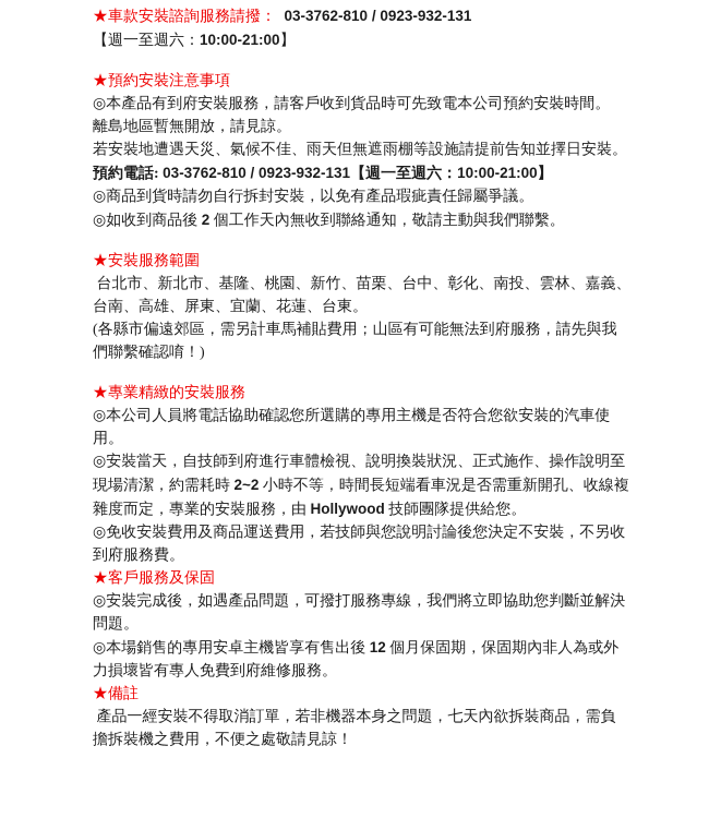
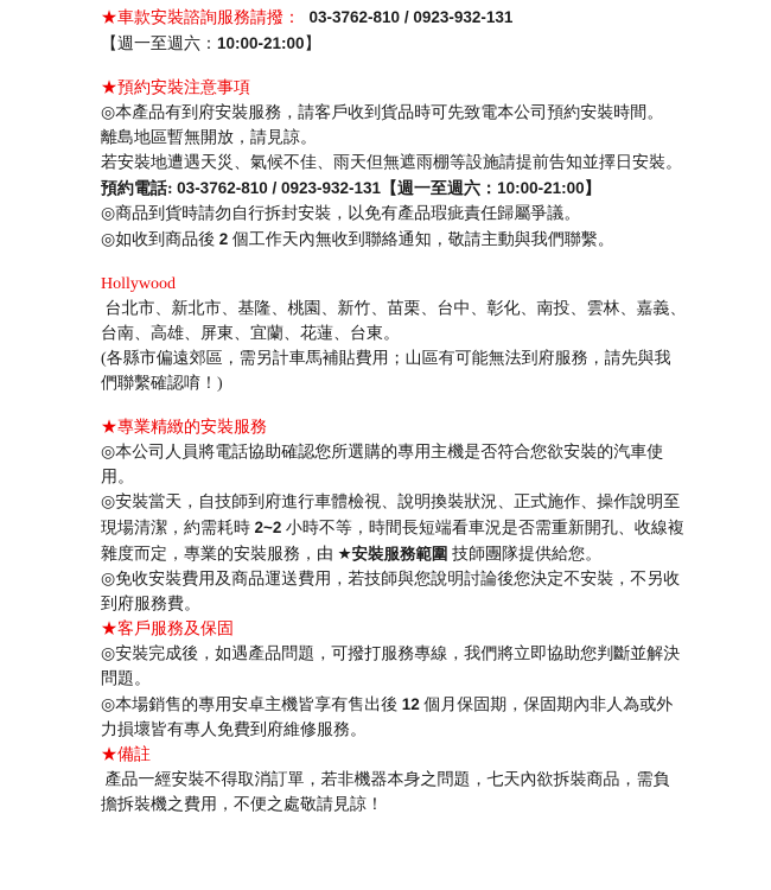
  ★車款安裝諮詢服務請撥： 03-3762-810 / 0923-932-131
  【週一至週六：10:00-21:00】
  ★預約安裝注意事項
  ◎本產品有到府安裝服務，請客戶收到貨品時可先致電本公司預約安裝時間。
  離島地區暫無開放，請見諒。
  若安裝地遭遇天災、氣候不佳、雨天但無遮雨棚等設施請提前告知並擇日安裝。
  預約電話: 03-3762-810 / 0923-932-131【週一至週六：10:00-21:00】
  ◎商品到貨時請勿自行拆封安裝，以免有產品瑕疵責任歸屬爭議。
  ◎如收到商品後 2 個工作天內無收到聯絡通知，敬請主動與我們聯繫。
- ★安裝服務範圍
+ Hollywood
  台北市、新北市、基隆、桃園、新竹、苗栗、台中、彰化、南投、雲林、嘉義、
  台南、高雄、屏東、宜蘭、花蓮、台東。
  (各縣市偏遠郊區，需另計車馬補貼費用；山區有可能無法到府服務，請先與我
  們聯繫確認唷！)
  ★專業精緻的安裝服務
  ◎本公司人員將電話協助確認您所選購的專用主機是否符合您欲安裝的汽車使
  用。
  ◎安裝當天，自技師到府進行車體檢視、說明換裝狀況、正式施作、操作說明至
  現場清潔，約需耗時 2~2 小時不等，時間長短端看車況是否需重新開孔、收線複
- 雜度而定，專業的安裝服務，由 Hollywood 技師團隊提供給您。
+ 雜度而定，專業的安裝服務，由 ★安裝服務範圍 技師團隊提供給您。
  ◎免收安裝費用及商品運送費用，若技師與您說明討論後您決定不安裝，不另收
  到府服務費。
  ★客戶服務及保固
  ◎安裝完成後，如遇產品問題，可撥打服務專線，我們將立即協助您判斷並解決
  問題。
  ◎本場銷售的專用安卓主機皆享有售出後 12 個月保固期，保固期內非人為或外
  力損壞皆有專人免費到府維修服務。
  ★備註
  產品一經安裝不得取消訂單，若非機器本身之問題，七天內欲拆裝商品，需負
  擔拆裝機之費用，不便之處敬請見諒！
